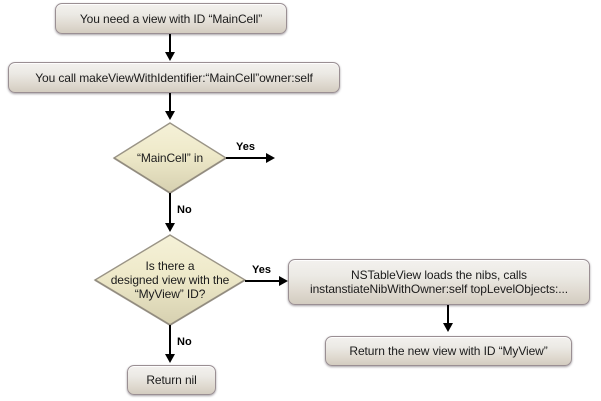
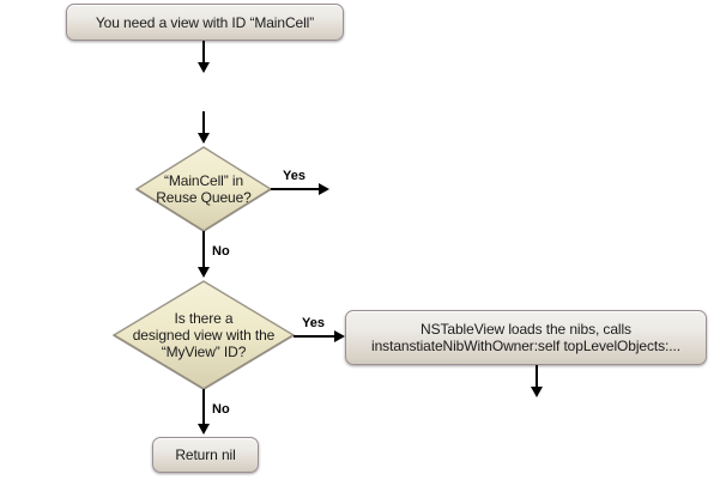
  You need a view with ID “MainCell”
- You call makeViewWithIdentifier:“MainCell”owner:self
  “MainCell” in
+ Reuse Queue?
  Yes
  No
  Is there a
  designed view with the
  “MyView” ID?
  Yes
  NSTableView loads the nibs, calls
  instanstiateNibWithOwner:self topLevelObjects:...
- Return the new view with ID “MyView”
  No
  Return nil
